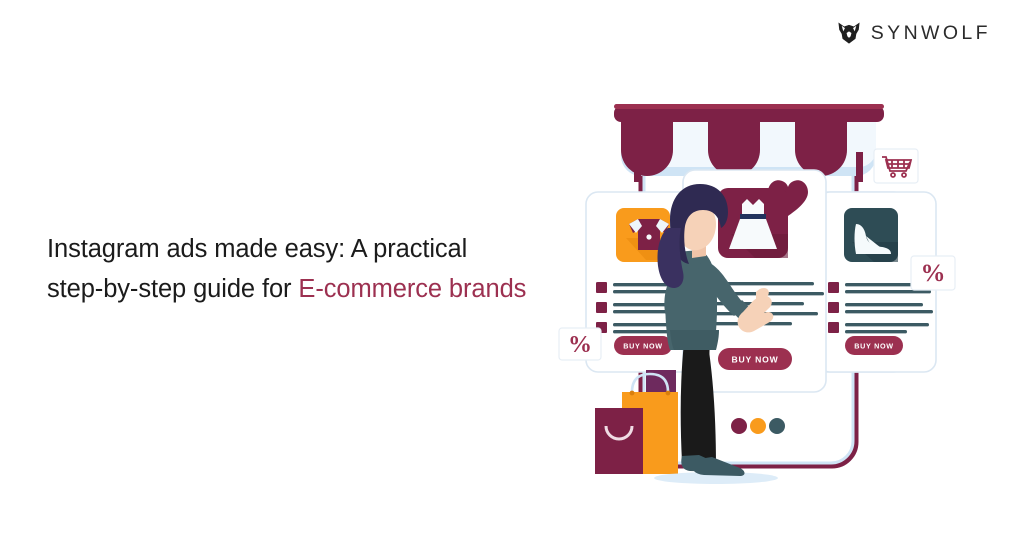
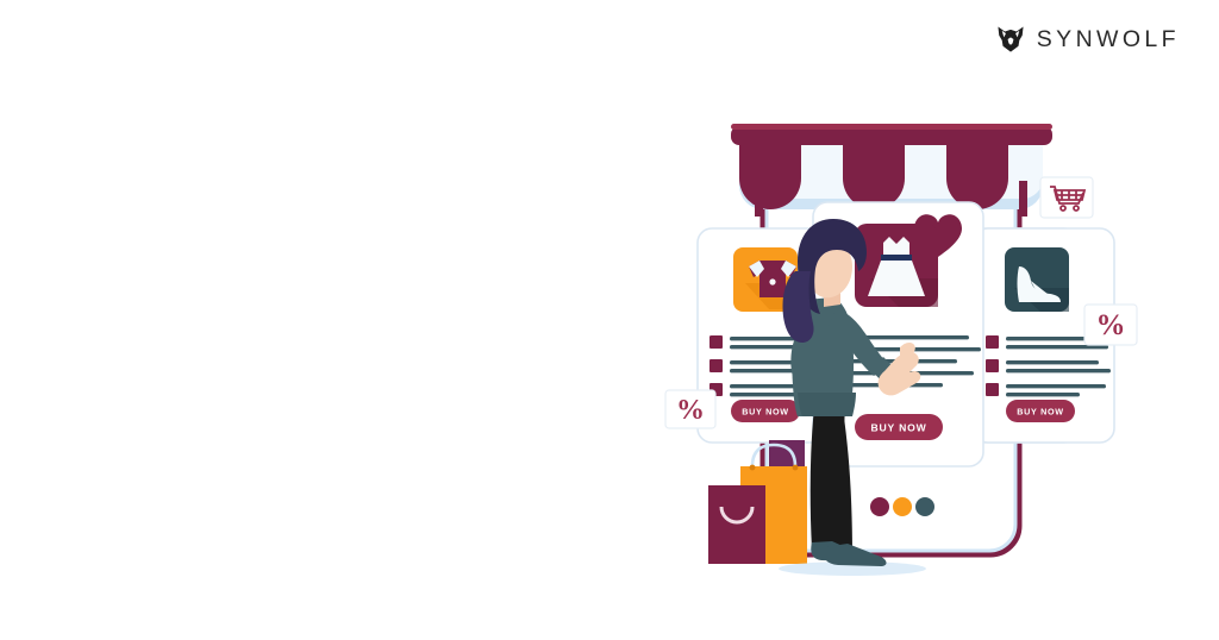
  SYNWOLF
- Instagram ads made easy: A practical
- step-by-step guide for E-commerce brands
  BUY NOW
  BUY NOW
  %
  BUY NOW
  %
